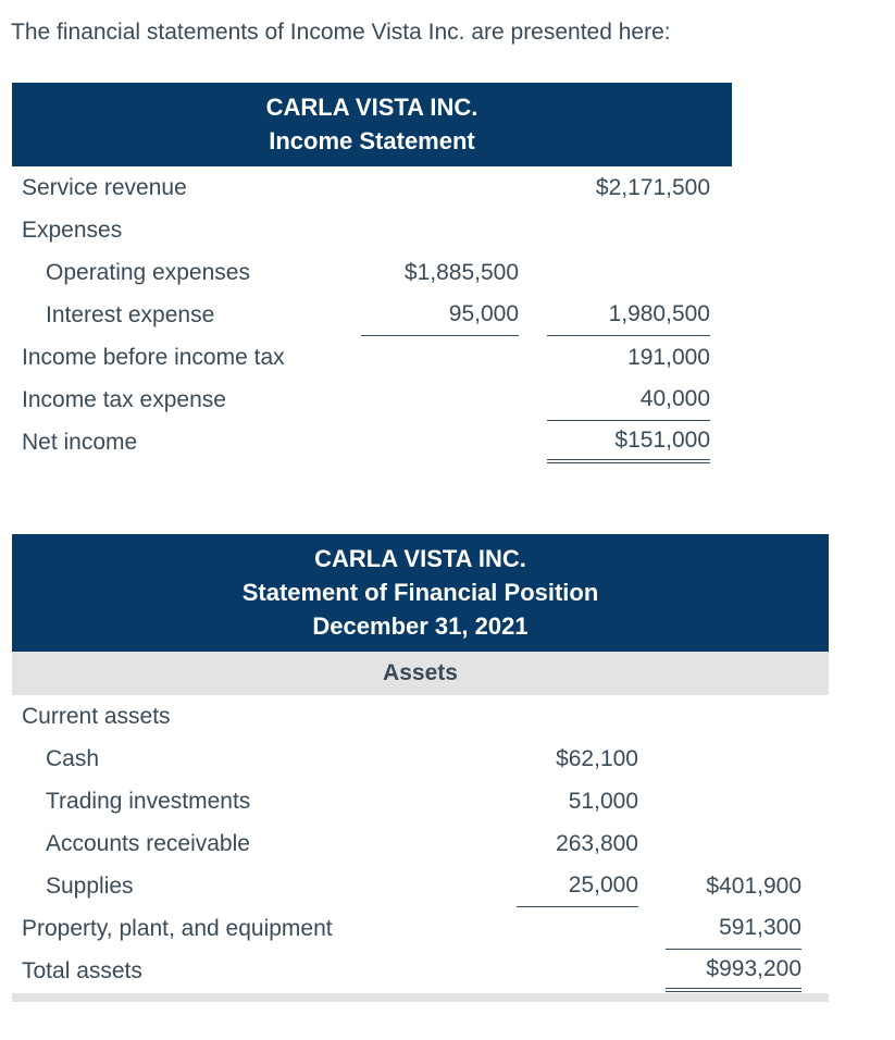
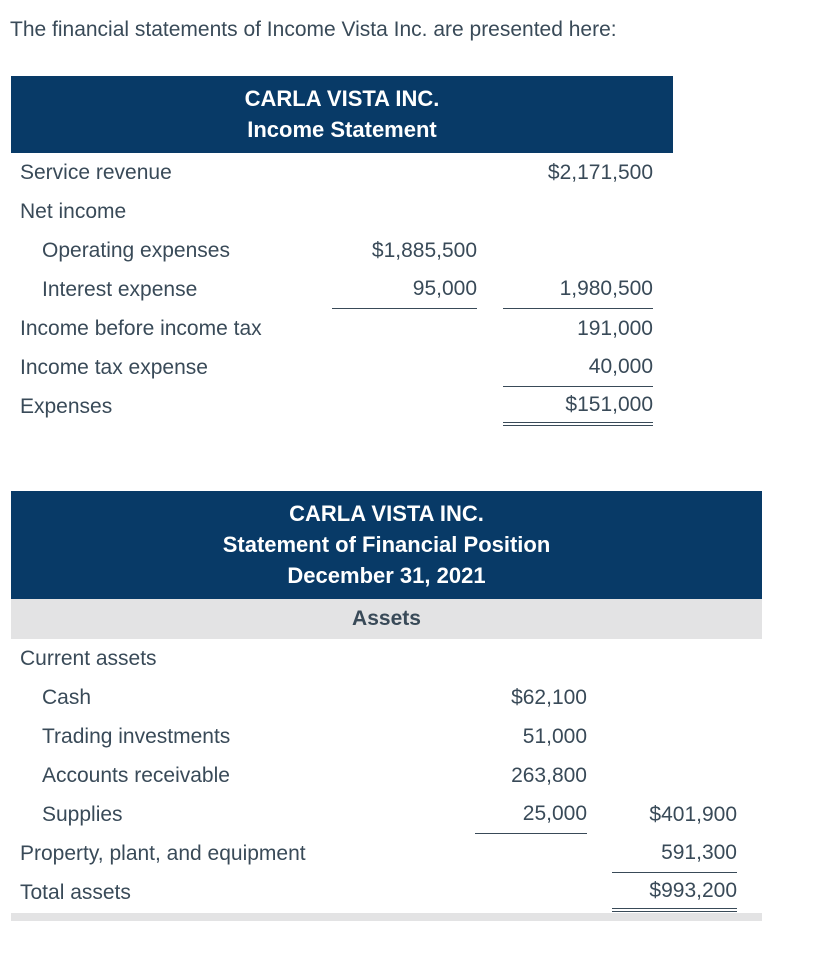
  The financial statements of Income Vista Inc. are presented here:
  CARLA VISTA INC.
  Income Statement
  Service revenue
  $2,171,500
- Expenses
+ Net income
  Operating expenses
  $1,885,500
  Interest expense
  95,000
  1,980,500
  Income before income tax
  191,000
  Income tax expense
  40,000
- Net income
+ Expenses
  $151,000
  CARLA VISTA INC.
  Statement of Financial Position
  December 31, 2021
  Assets
  Current assets
  Cash
  $62,100
  Trading investments
  51,000
  Accounts receivable
  263,800
  Supplies
  25,000
  $401,900
  Property, plant, and equipment
  591,300
  Total assets
  $993,200
